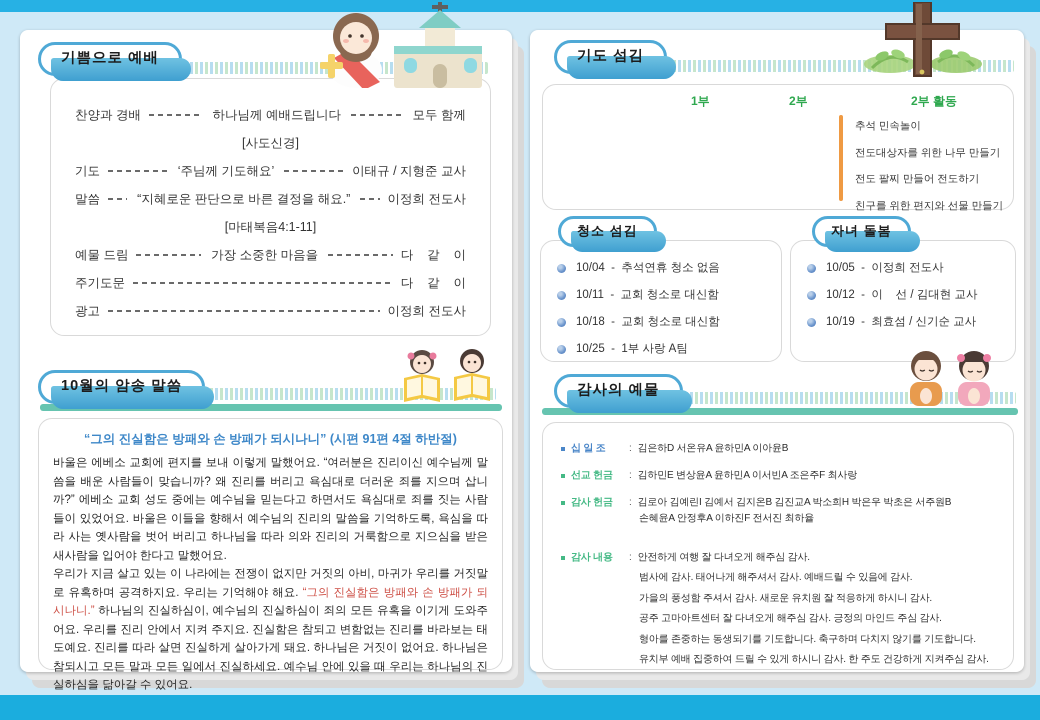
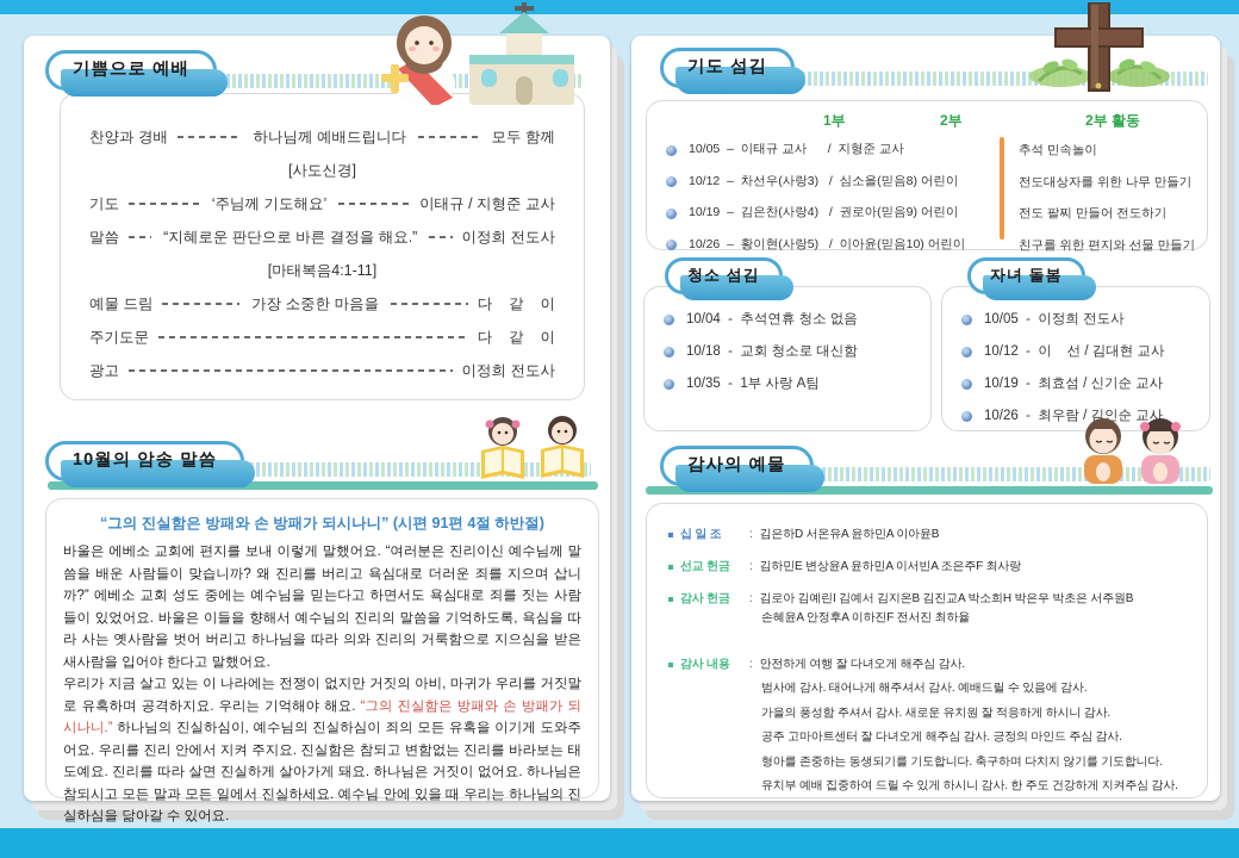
  기쁨으로 예배
  찬양과 경배
  하나님께 예배드립니다
  모두 함께
  [사도신경]
  기도
  ‘주님께 기도해요’
  이태규 / 지형준 교사
  말씀
  “지혜로운 판단으로 바른 결정을 해요.”
  이정희 전도사
  [마태복음4:1-11]
  예물 드림
  가장 소중한 마음을
  다 같 이
  주기도문
  다 같 이
  광고
  이정희 전도사
  10월의 암송 말씀
  “그의 진실함은 방패와 손 방패가 되시나니” (시편 91편 4절 하반절)
  바울은 에베소 교회에 편지를 보내 이렇게 말했어요. “여러분은 진리이신 예수님께 말씀을 배운 사람들이 맞습니까? 왜 진리를 버리고 욕심대로 더러운 죄를 지으며 삽니까?” 에베소 교회 성도 중에는 예수님을 믿는다고 하면서도 욕심대로 죄를 짓는 사람들이 있었어요. 바울은 이들을 향해서 예수님의 진리의 말씀을 기억하도록, 욕심을 따라 사는 옛사람을 벗어 버리고 하나님을 따라 의와 진리의 거룩함으로 지으심을 받은 새사람을 입어야 한다고 말했어요.
  우리가 지금 살고 있는 이 나라에는 전쟁이 없지만 거짓의 아비, 마귀가 우리를 거짓말로 유혹하며 공격하지요. 우리는 기억해야 해요. “그의 진실함은 방패와 손 방패가 되시나니.” 하나님의 진실하심이, 예수님의 진실하심이 죄의 모든 유혹을 이기게 도와주어요. 우리를 진리 안에서 지켜 주지요. 진실함은 참되고 변함없는 진리를 바라보는 태도예요. 진리를 따라 살면 진실하게 살아가게 돼요. 하나님은 거짓이 없어요. 하나님은 참되시고 모든 말과 모든 일에서 진실하세요. 예수님 안에 있을 때 우리는 하나님의 진실하심을 닮아갈 수 있어요.
  기도 섬김
  1부
  2부
  2부 활동
+ 10/05 – 이태규 교사 / 지형준 교사
+ 10/12 – 차선우(사랑3) / 심소을(믿음8) 어린이
+ 10/19 – 김은찬(사랑4) / 권로아(믿음9) 어린이
+ 10/26 – 황이현(사랑5) / 이아윤(믿음10) 어린이
  추석 민속놀이
  전도대상자를 위한 나무 만들기
  전도 팔찌 만들어 전도하기
  친구를 위한 편지와 선물 만들기
  청소 섬김
  10/04 - 추석연휴 청소 없음
- 10/11 - 교회 청소로 대신함
  10/18 - 교회 청소로 대신함
- 10/25 - 1부 사랑 A팀
+ 10/35 - 1부 사랑 A팀
  자녀 돌봄
  10/05 - 이정희 전도사
  10/12 - 이 선 / 김대현 교사
  10/19 - 최효섬 / 신기순 교사
+ 10/26 - 최우람 / 김인순 교사
  감사의 예물
  십 일 조
  :
  김은하D 서온유A 윤하민A 이아윤B
  선교 헌금
  :
  김하민E 변상윤A 윤하민A 이서빈A 조은주F 최사랑
  감사 헌금
  :
  김로아 김예린I 김예서 김지온B 김진교A 박소희H 박은우 박초은 서주원B
  손혜윤A 안정후A 이하진F 전서진 최하율
  감사 내용
  :
  안전하게 여행 잘 다녀오게 해주심 감사.
  범사에 감사. 태어나게 해주셔서 감사. 예배드릴 수 있음에 감사.
  가을의 풍성함 주셔서 감사. 새로운 유치원 잘 적응하게 하시니 감사.
  공주 고마아트센터 잘 다녀오게 해주심 감사. 긍정의 마인드 주심 감사.
  형아를 존중하는 동생되기를 기도합니다. 축구하며 다치지 않기를 기도합니다.
  유치부 예배 집중하여 드릴 수 있게 하시니 감사. 한 주도 건강하게 지켜주심 감사.
